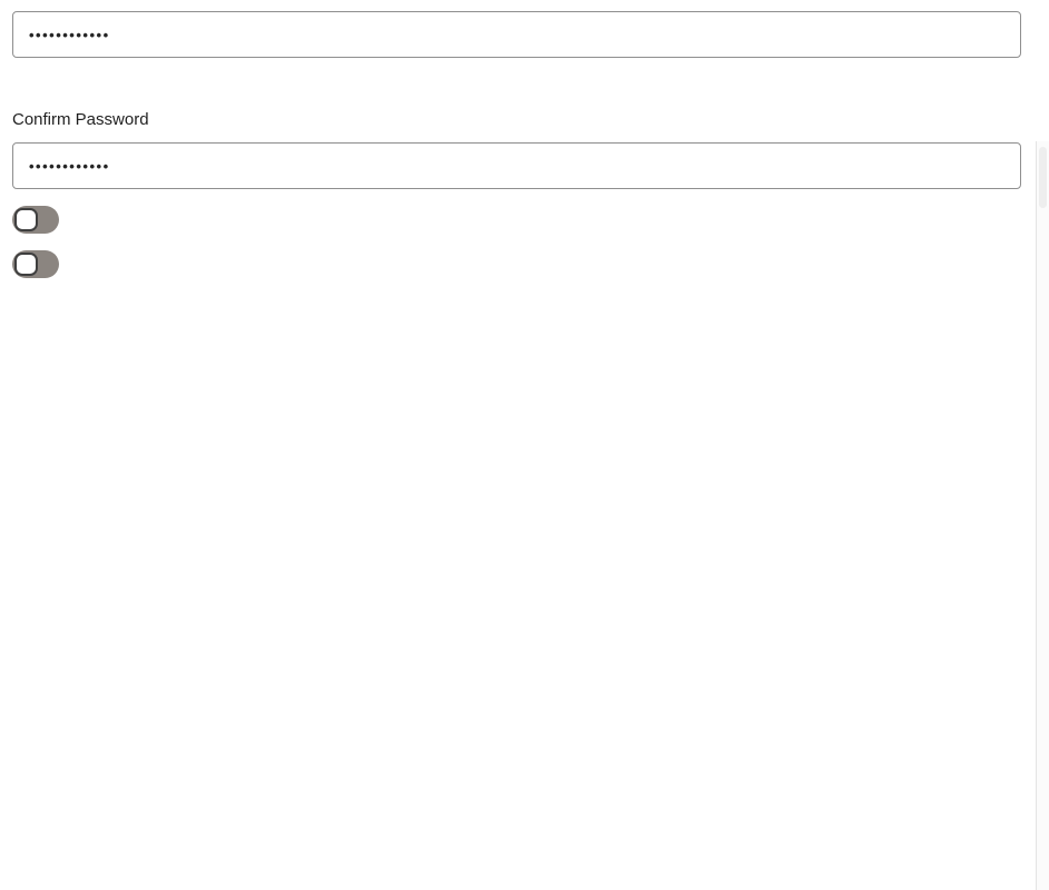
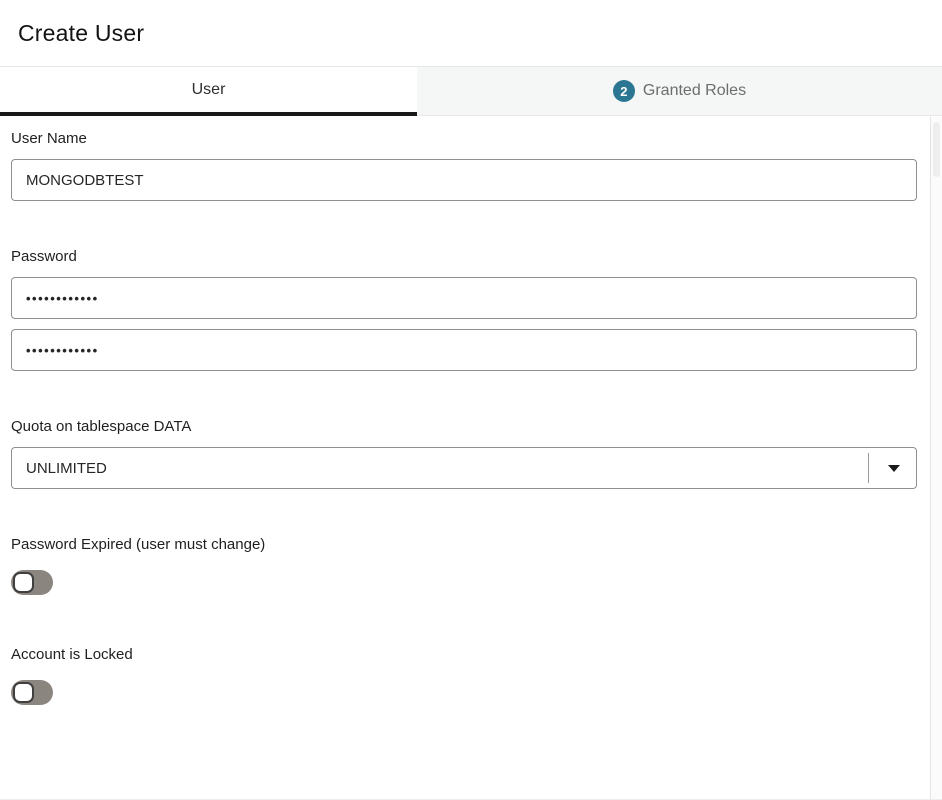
+ Create User
+ User
+ 2
+ Granted Roles
+ User Name
+ MONGODBTEST
+ Password
  ••••••••••••
- Confirm Password
  ••••••••••••
+ Quota on tablespace DATA
+ UNLIMITED
+ Password Expired (user must change)
+ Account is Locked
